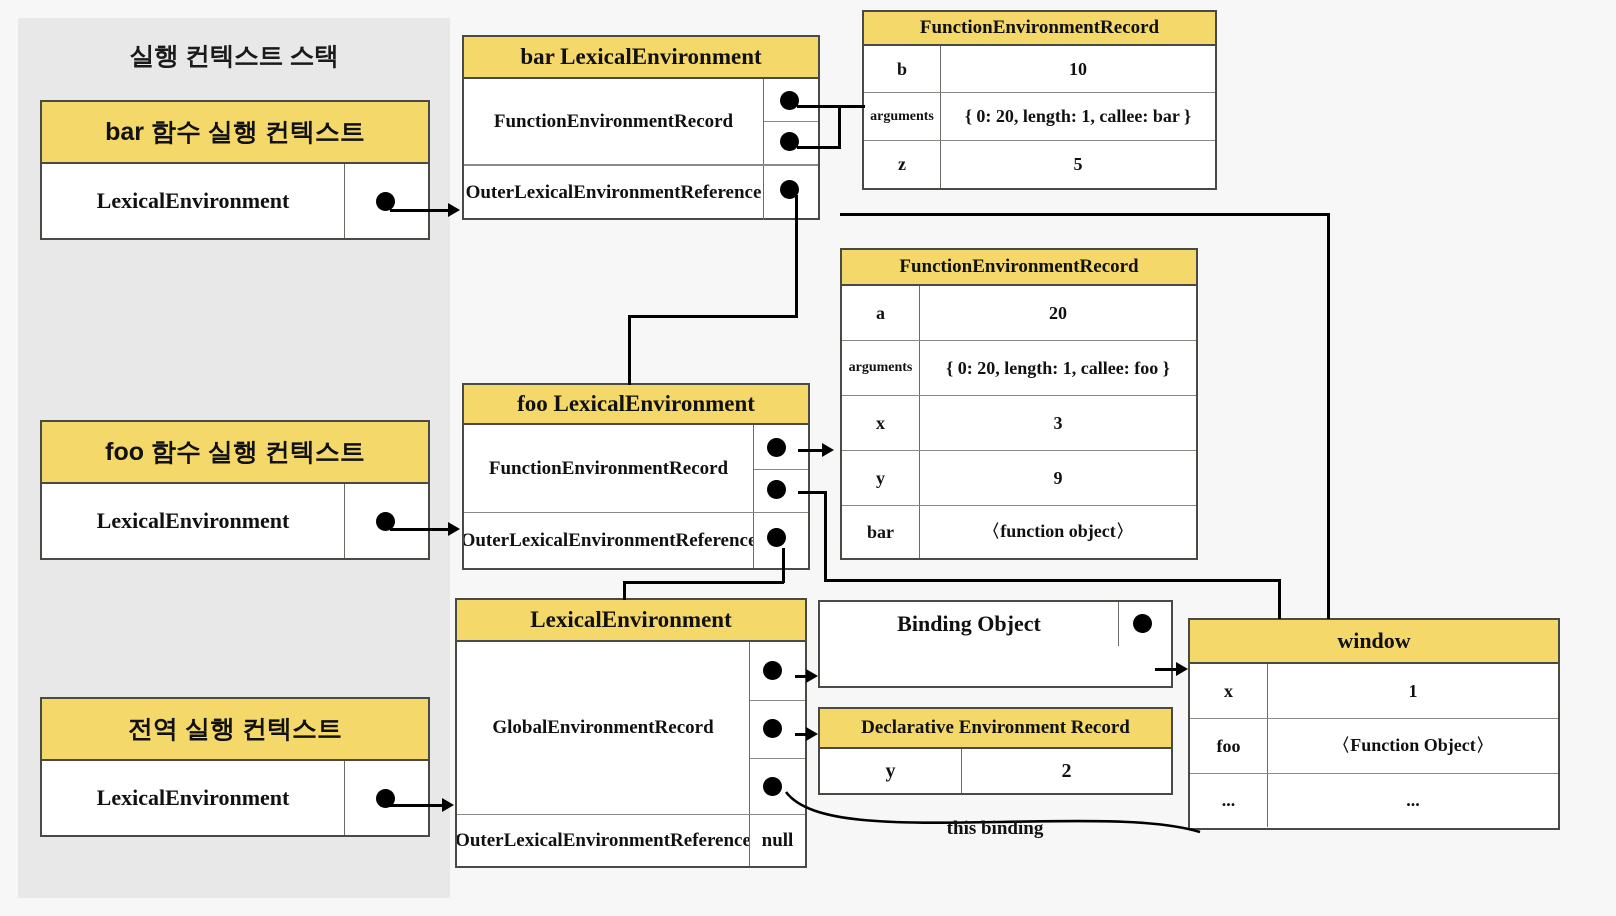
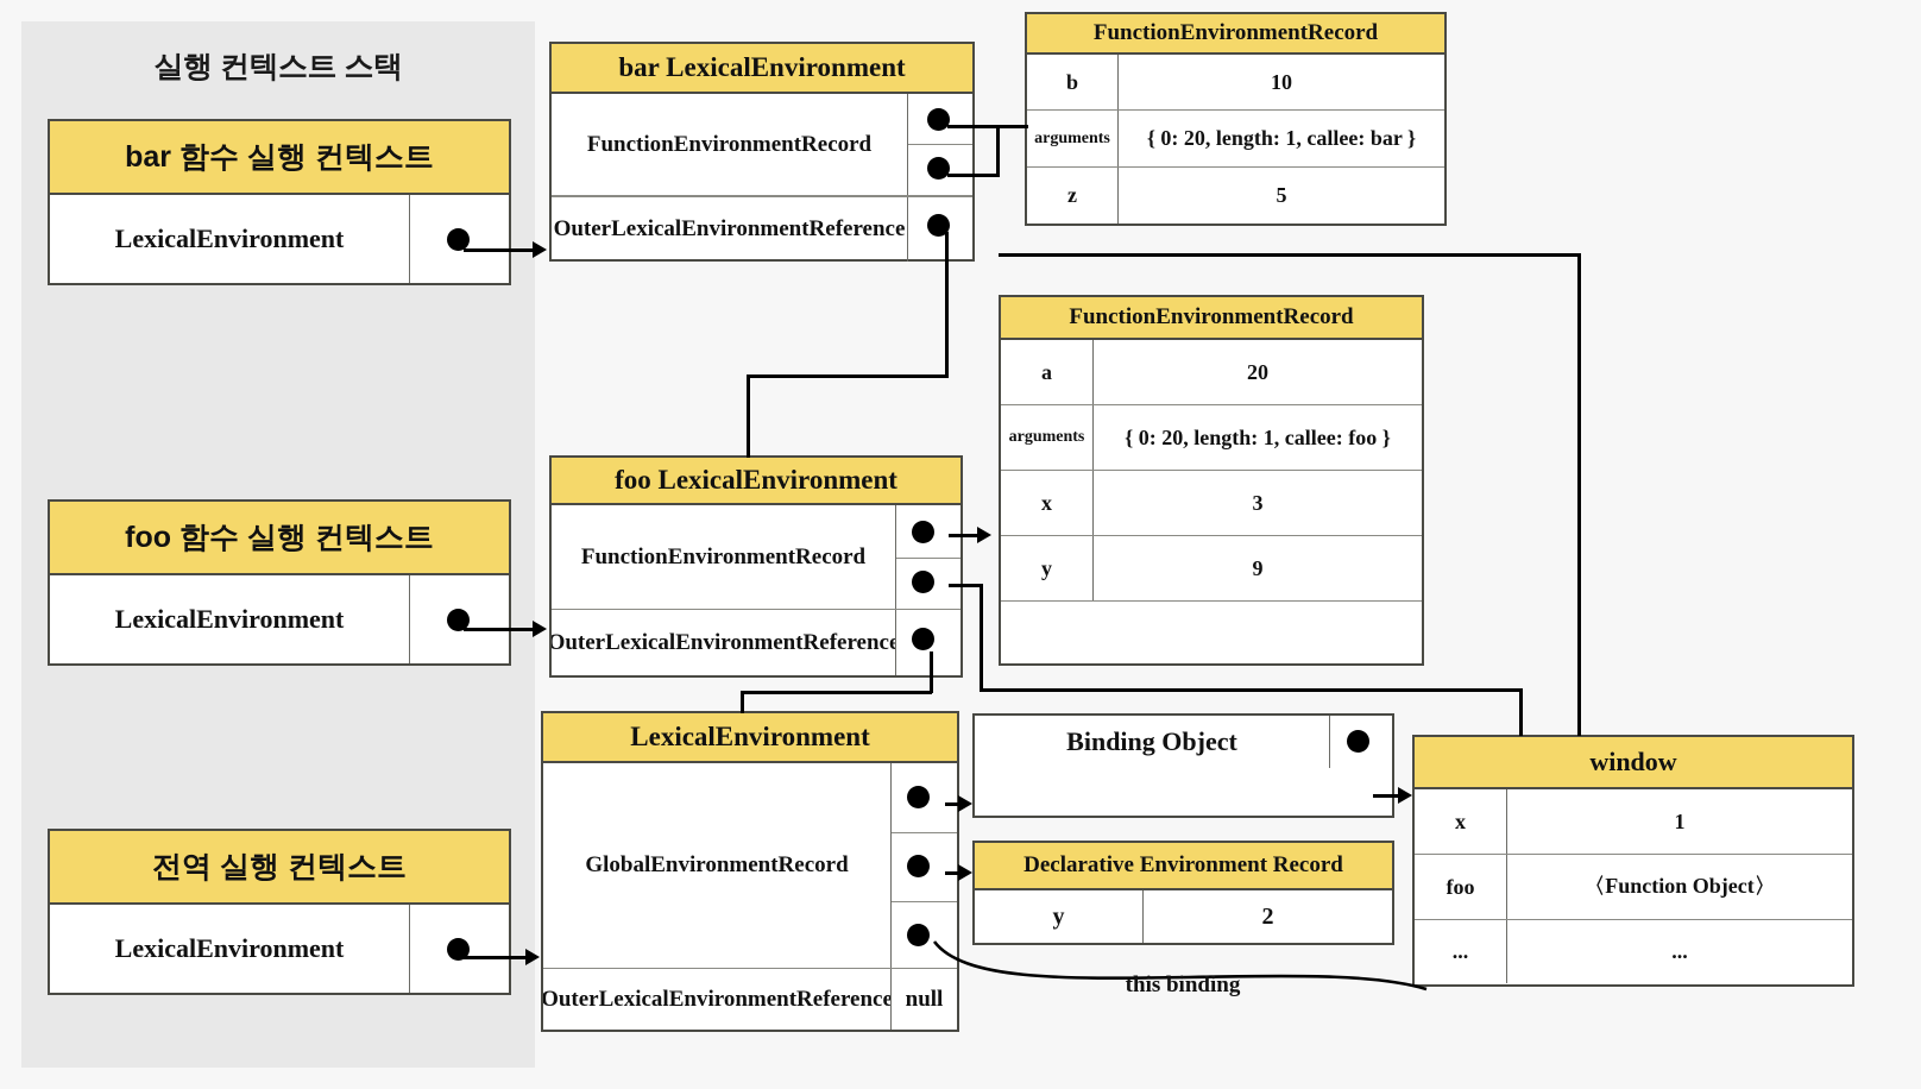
  실행 컨텍스트 스택
  bar 함수 실행 컨텍스트
  LexicalEnvironment
  foo 함수 실행 컨텍스트
  LexicalEnvironment
  전역 실행 컨텍스트
  LexicalEnvironment
  bar LexicalEnvironment
  FunctionEnvironmentRecord
  OuterLexicalEnvironmentReference
  FunctionEnvironmentRecord
  b
  10
  arguments
  { 0: 20, length: 1, callee: bar }
  z
  5
  FunctionEnvironmentRecord
  a
  20
  arguments
  { 0: 20, length: 1, callee: foo }
  x
  3
  y
  9
- bar
- 〈function object〉
  foo LexicalEnvironment
  FunctionEnvironmentRecord
  OuterLexicalEnvironmentReference
  LexicalEnvironment
  GlobalEnvironmentRecord
  OuterLexicalEnvironmentReference
  null
  Binding Object
  Declarative Environment Record
  y
  2
  window
  x
  1
  foo
  〈Function Object〉
  ...
  ...
  this binding
